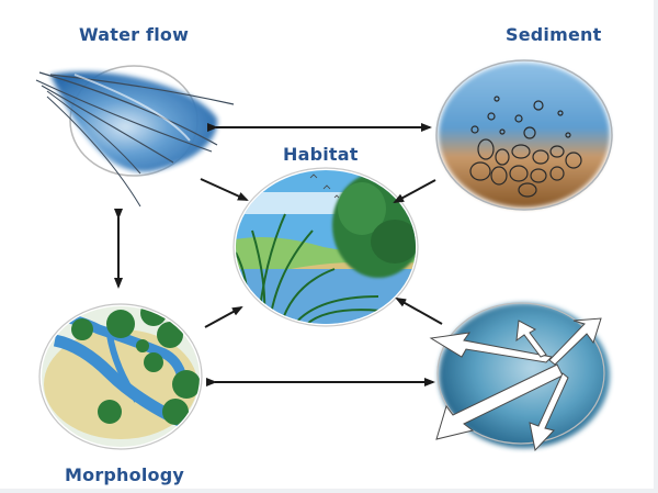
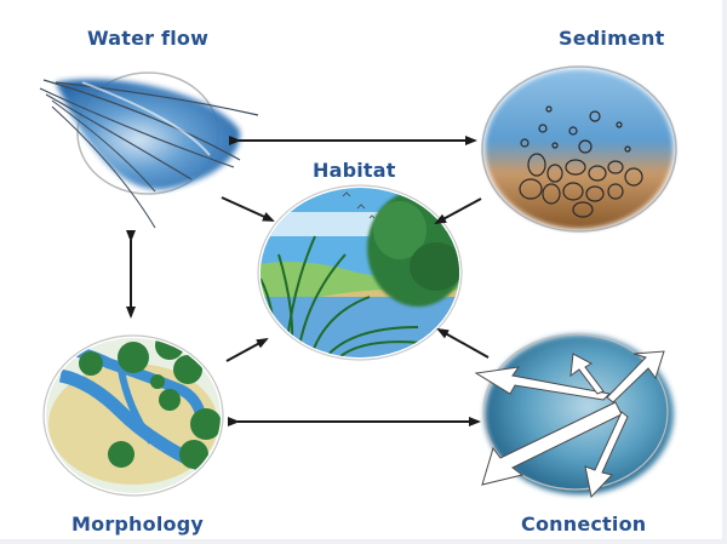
  Water flow
  Sediment
  Habitat
  Morphology
+ Connection
